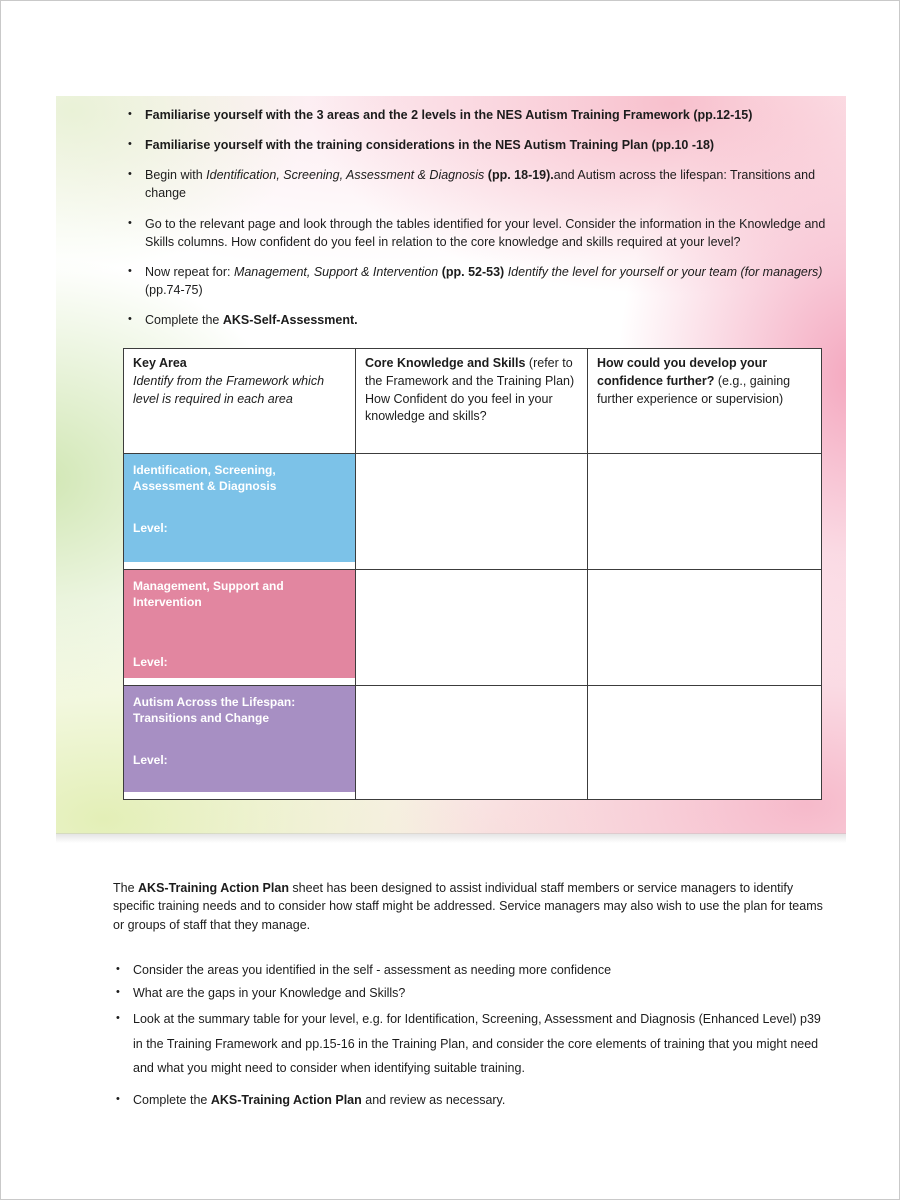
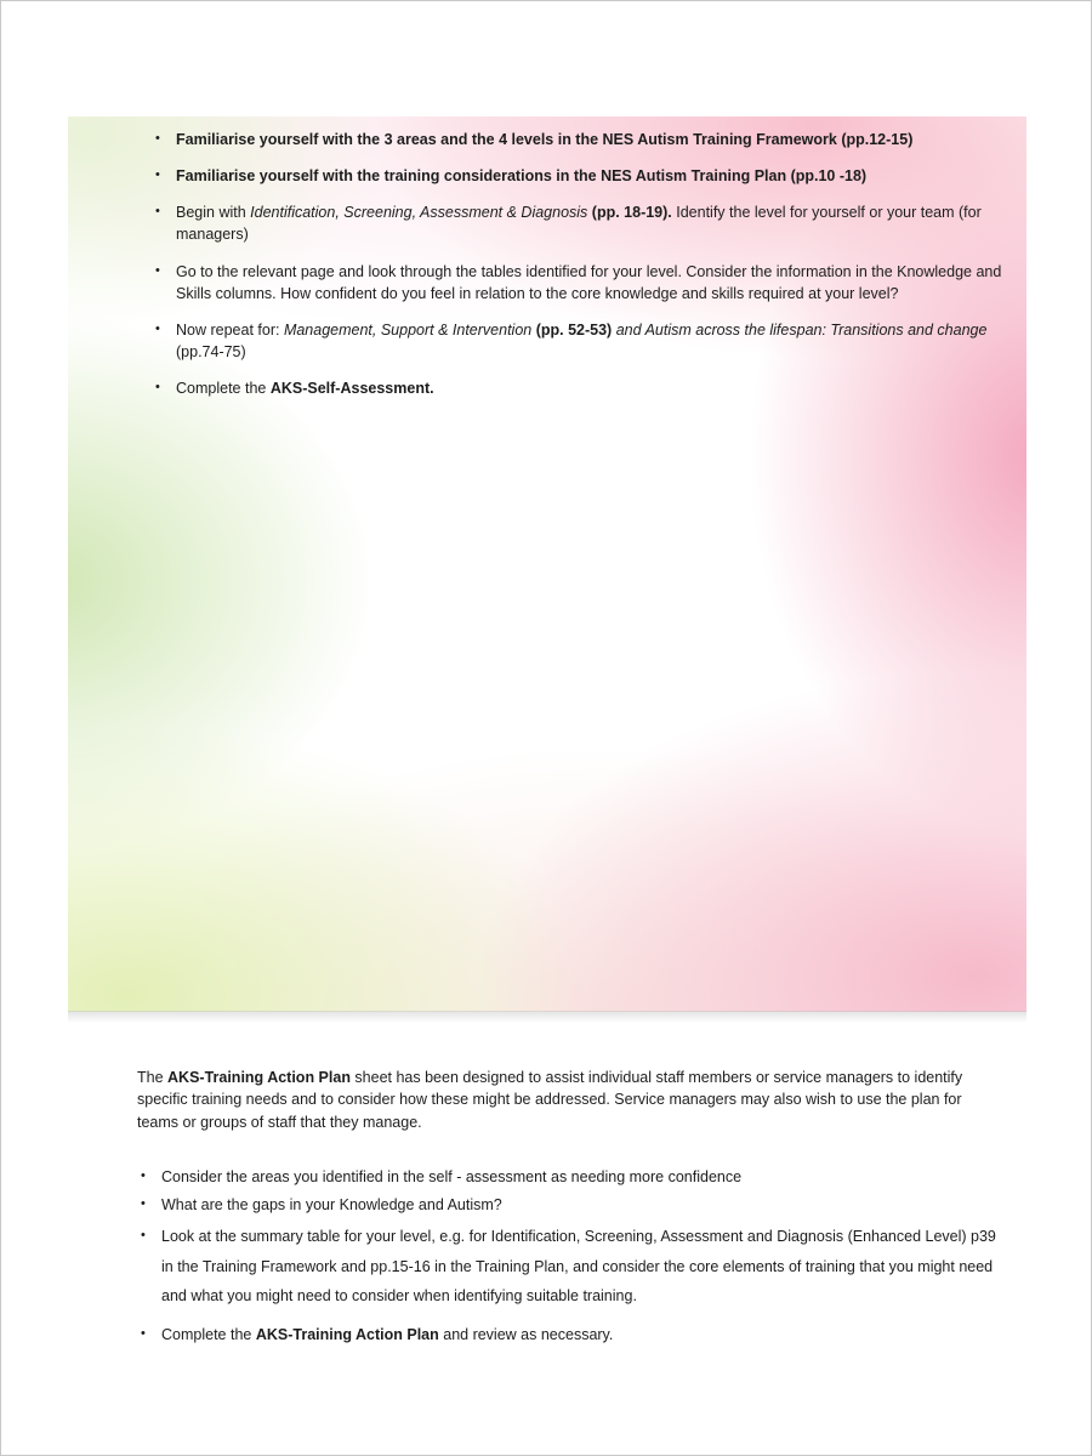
- Familiarise yourself with the 3 areas and the 2 levels in the NES Autism Training Framework (pp.12-15)
+ Familiarise yourself with the 3 areas and the 4 levels in the NES Autism Training Framework (pp.12-15)
  Familiarise yourself with the training considerations in the NES Autism Training Plan (pp.10 -18)
- Begin with Identification, Screening, Assessment & Diagnosis (pp. 18-19).and Autism across the lifespan: Transitions and change
+ Begin with Identification, Screening, Assessment & Diagnosis (pp. 18-19). Identify the level for yourself or your team (for managers)
  Go to the relevant page and look through the tables identified for your level. Consider the information in the Knowledge and Skills columns. How confident do you feel in relation to the core knowledge and skills required at your level?
- Now repeat for: Management, Support & Intervention (pp. 52-53) Identify the level for yourself or your team (for managers) (pp.74-75)
+ Now repeat for: Management, Support & Intervention (pp. 52-53) and Autism across the lifespan: Transitions and change (pp.74-75)
  Complete the AKS-Self-Assessment.
- Key Area Identify from the Framework which level is required in each area	Core Knowledge and Skills (refer to the Framework and the Training Plan) How Confident do you feel in your knowledge and skills?	How could you develop your confidence further? (e.g., gaining further experience or supervision)
- Identification, Screening, Assessment & Diagnosis Level:
- Management, Support and Intervention Level:
- Autism Across the Lifespan: Transitions and Change Level:
- The AKS-Training Action Plan sheet has been designed to assist individual staff members or service managers to identify specific training needs and to consider how staff might be addressed. Service managers may also wish to use the plan for teams or groups of staff that they manage.
+ The AKS-Training Action Plan sheet has been designed to assist individual staff members or service managers to identify specific training needs and to consider how these might be addressed. Service managers may also wish to use the plan for teams or groups of staff that they manage.
  Consider the areas you identified in the self - assessment as needing more confidence
- What are the gaps in your Knowledge and Skills?
+ What are the gaps in your Knowledge and Autism?
  Look at the summary table for your level, e.g. for Identification, Screening, Assessment and Diagnosis (Enhanced Level) p39 in the Training Framework and pp.15-16 in the Training Plan, and consider the core elements of training that you might need and what you might need to consider when identifying suitable training.
  Complete the AKS-Training Action Plan and review as necessary.
